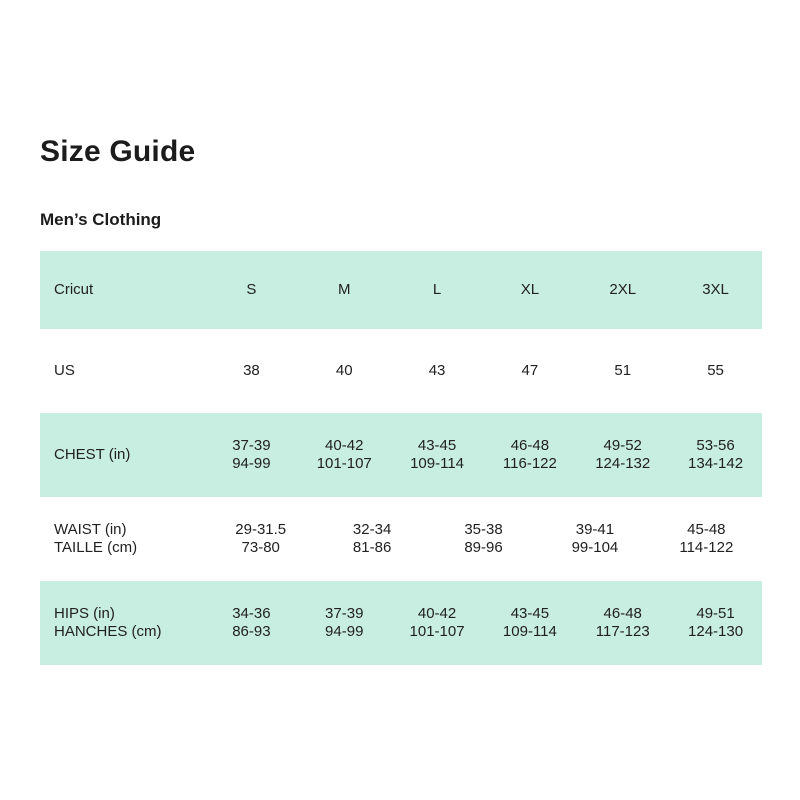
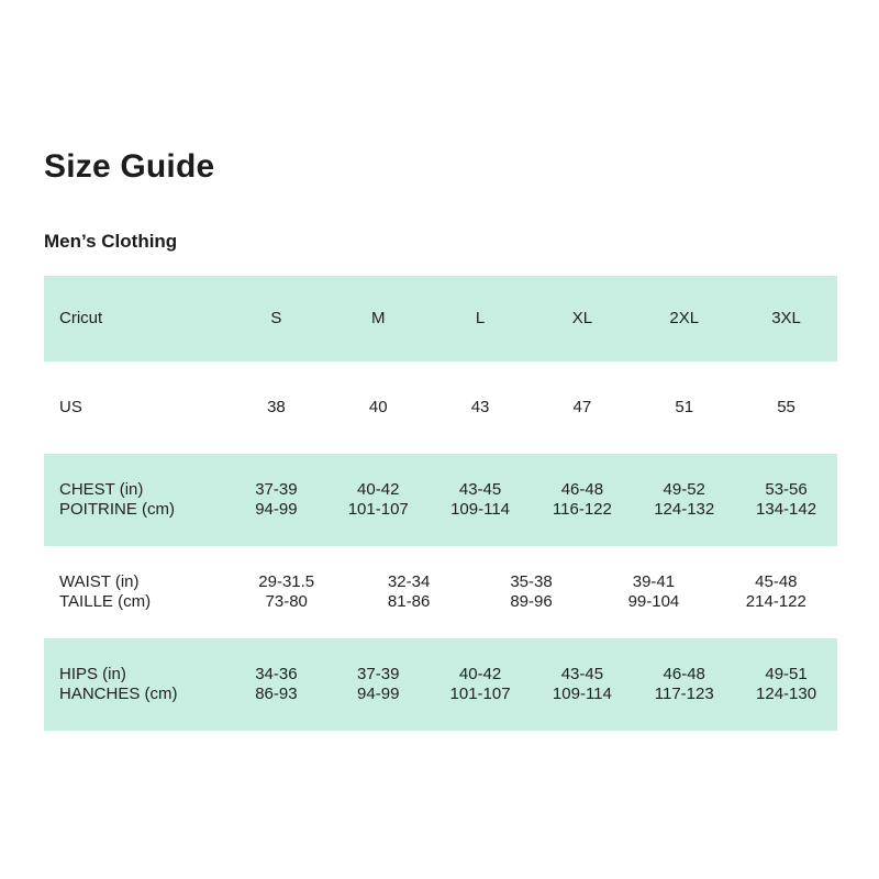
  Size Guide
  Men’s Clothing
  Cricut
  S
  M
  L
  XL
  2XL
  3XL
  US
  38
  40
  43
  47
  51
  55
  CHEST (in)
+ POITRINE (cm)
  37-39
  94-99
  40-42
  101-107
  43-45
  109-114
  46-48
  116-122
  49-52
  124-132
  53-56
  134-142
  WAIST (in)
  TAILLE (cm)
  29-31.5
  73-80
  32-34
  81-86
  35-38
  89-96
  39-41
  99-104
  45-48
- 114-122
+ 214-122
  HIPS (in)
  HANCHES (cm)
  34-36
  86-93
  37-39
  94-99
  40-42
  101-107
  43-45
  109-114
  46-48
  117-123
  49-51
  124-130
